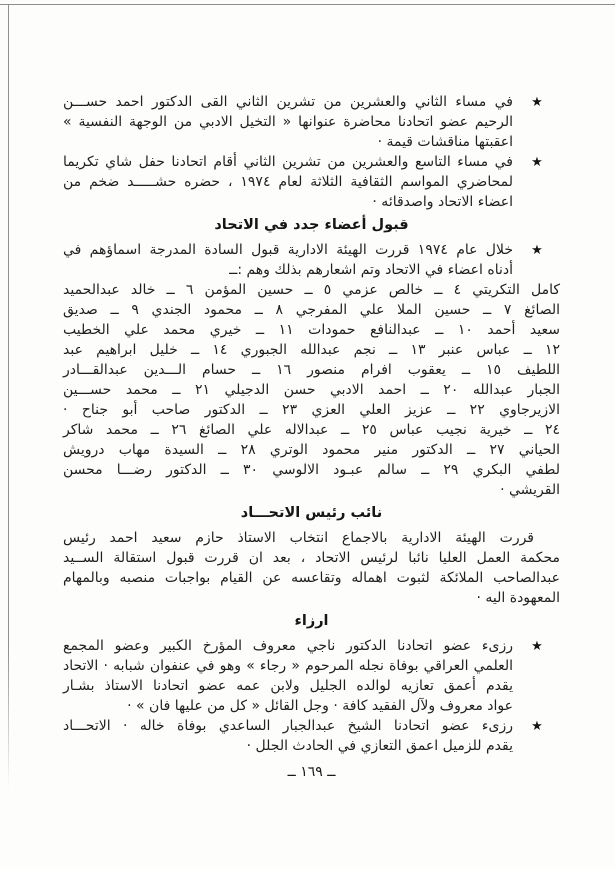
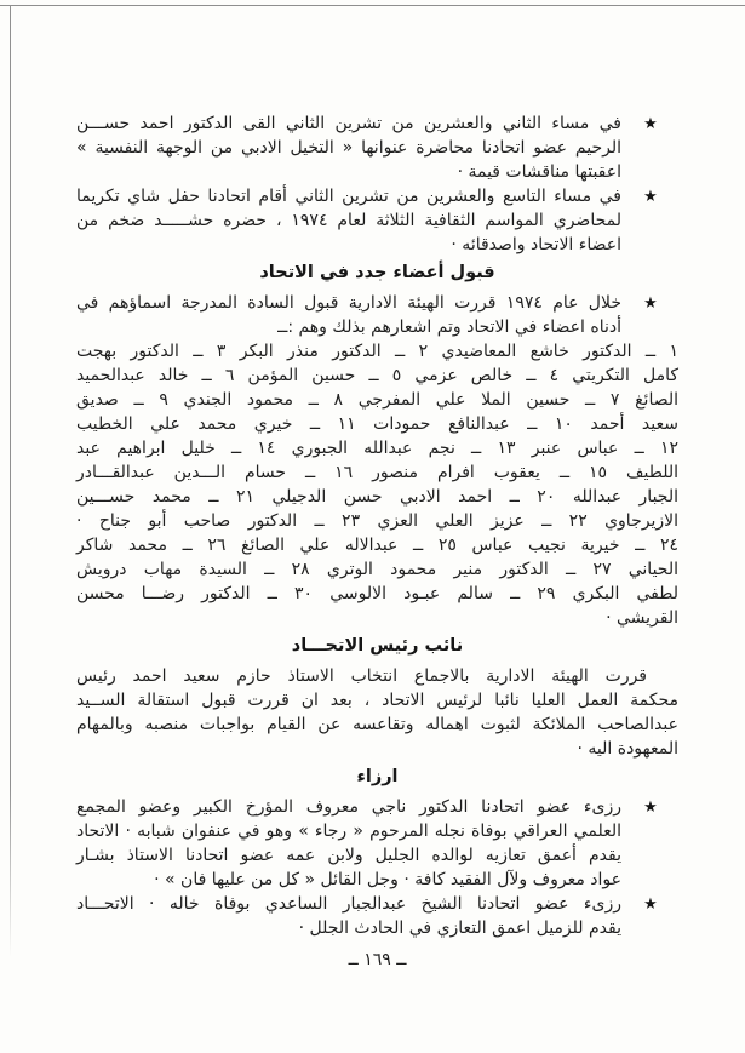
  ★
  في مساء الثاني والعشرين من تشرين الثاني القى الدكتور احمد حســـن
  الرحيم عضو اتحادنا محاضرة عنوانها « التخيل الادبي من الوجهة النفسية »
  اعقبتها مناقشات قيمة ·
  ★
  في مساء التاسع والعشرين من تشرين الثاني أقام اتحادنا حفل شاي تكريما
  لمحاضري المواسم الثقافية الثلاثة لعام ١٩٧٤ ، حضره حشـــــد ضخم من
  اعضاء الاتحاد واصدقائه ·
  قبول أعضاء جدد في الاتحاد
  ★
  خلال عام ١٩٧٤ قررت الهيئة الادارية قبول السادة المدرجة اسماؤهم في
  أدناه اعضاء في الاتحاد وتم اشعارهم بذلك وهم :ــ
+ ١ ــ الدكتور خاشع المعاضيدي ٢ ــ الدكتور منذر البكر ٣ ــ الدكتور بهجت
  كامل التكريتي ٤ ــ خالص عزمي ٥ ــ حسين المؤمن ٦ ــ خالد عبدالحميد
  الصائغ ٧ ــ حسين الملا علي المفرجي ٨ ــ محمود الجندي ٩ ــ صديق
  سعيد أحمد ١٠ ــ عبدالنافع حمودات ١١ ــ خيري محمد علي الخطيب
  ١٢ ــ عباس عنبر ١٣ ــ نجم عبدالله الجبوري ١٤ ــ خليل ابراهيم عبد
  اللطيف ١٥ ــ يعقوب افرام منصور ١٦ ــ حسام الـــدين عبدالقـــادر
  الجبار عبدالله ٢٠ ــ احمد الادبي حسن الدجيلي ٢١ ــ محمد حســـين
  الازيرجاوي ٢٢ ــ عزيز العلي العزي ٢٣ ــ الدكتور صاحب أبو جناح ·
  ٢٤ ــ خيرية نجيب عباس ٢٥ ــ عبدالاله علي الصائغ ٢٦ ــ محمد شاكر
  الحياني ٢٧ ــ الدكتور منير محمود الوتري ٢٨ ــ السيدة مهاب درويش
  لطفي البكري ٢٩ ــ سالم عبـود الالوسي ٣٠ ــ الدكتور رضـــا محسن
  القريشي ·
  نائب رئيس الاتحـــاد
  قررت الهيئة الادارية بالاجماع انتخاب الاستاذ حازم سعيد احمد رئيس
  محكمة العمل العليا نائبا لرئيس الاتحاد ، بعد ان قررت قبول استقالة الســيد
  عبدالصاحب الملائكة لثبوت اهماله وتقاعسه عن القيام بواجبات منصبه وبالمهام
  المعهودة اليه ·
  ارزاء
  ★
  رزىء عضو اتحادنا الدكتور ناجي معروف المؤرخ الكبير وعضو المجمع
  العلمي العراقي بوفاة نجله المرحوم « رجاء » وهو في عنفوان شبابه · الاتحاد
  يقدم أعمق تعازيه لوالده الجليل ولابن عمه عضو اتحادنا الاستاذ بشـار
  عواد معروف ولآل الفقيد كافة · وجل القائل « كل من عليها فان » ·
  ★
  رزىء عضو اتحادنا الشيخ عبدالجبار الساعدي بوفاة خاله · الاتحـــاد
  يقدم للزميل اعمق التعازي في الحادث الجلل ·
  ــ ١٦٩ ــ
